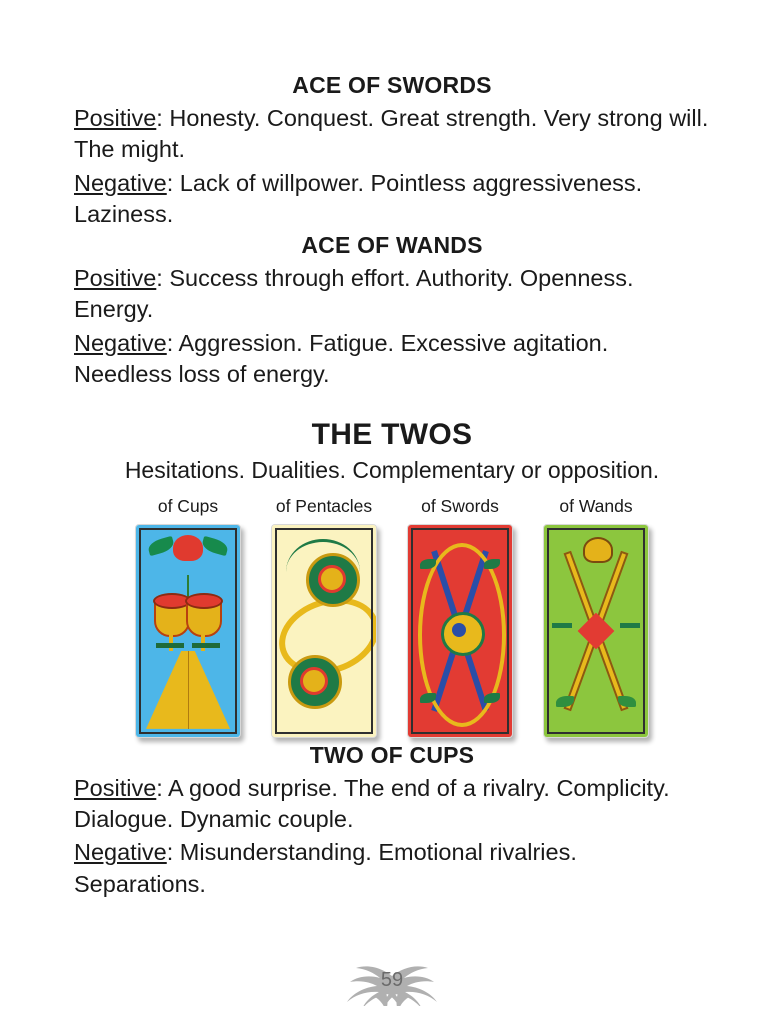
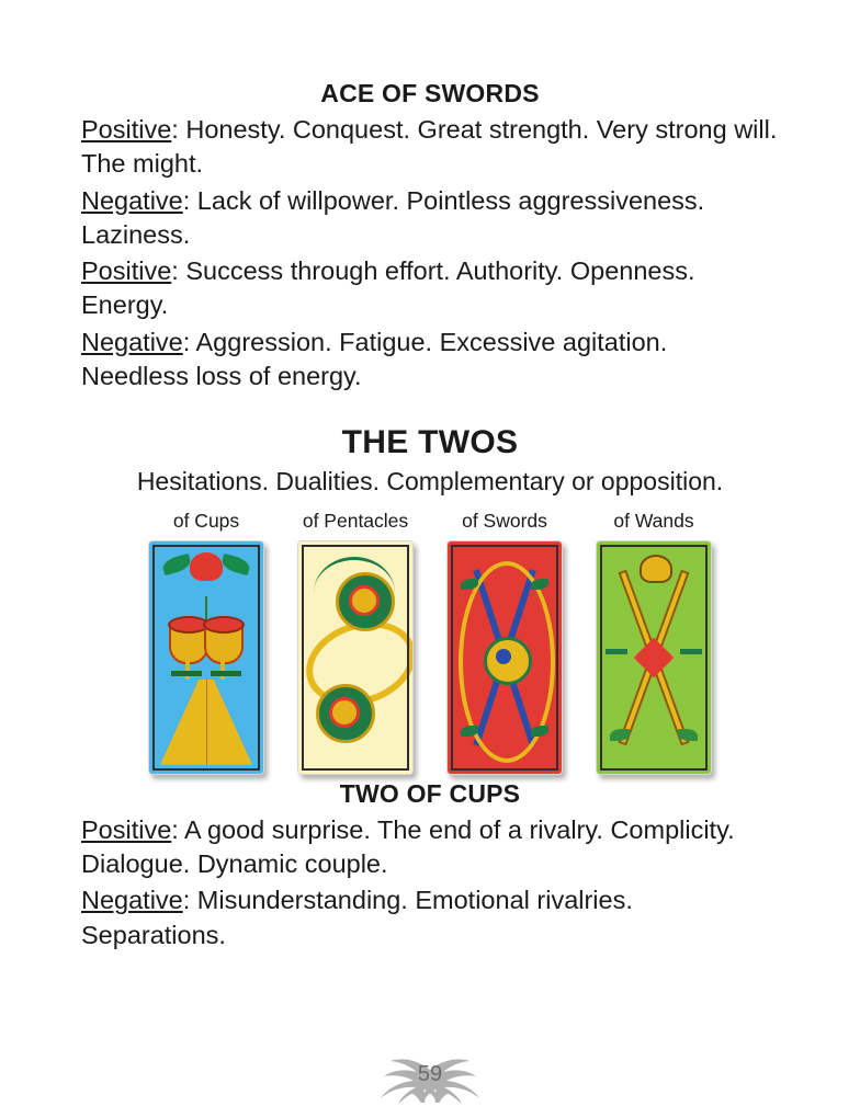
  ACE OF SWORDS
  Positive: Honesty. Conquest. Great strength. Very strong will. The might.
  Negative: Lack of willpower. Pointless aggressiveness. Laziness.
- ACE OF WANDS
  Positive: Success through effort. Authority. Openness. Energy.
  Negative: Aggression. Fatigue. Excessive agitation. Needless loss of energy.
  THE TWOS
  Hesitations. Dualities. Complementary or opposition.
  of Cups
  of Pentacles
  of Swords
  of Wands
  TWO OF CUPS
  Positive: A good surprise. The end of a rivalry. Complicity. Dialogue. Dynamic couple.
  Negative: Misunderstanding. Emotional rivalries. Separations.
  59
